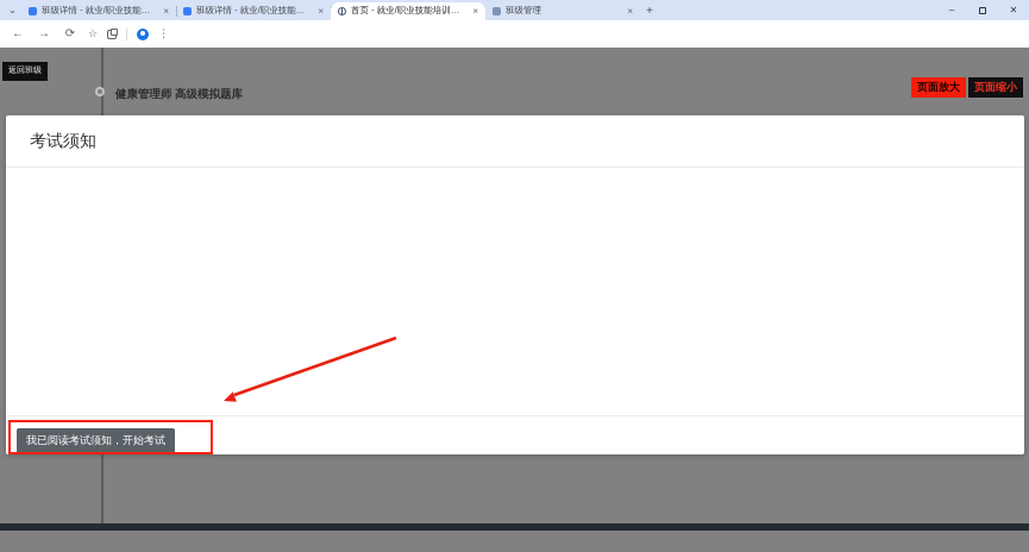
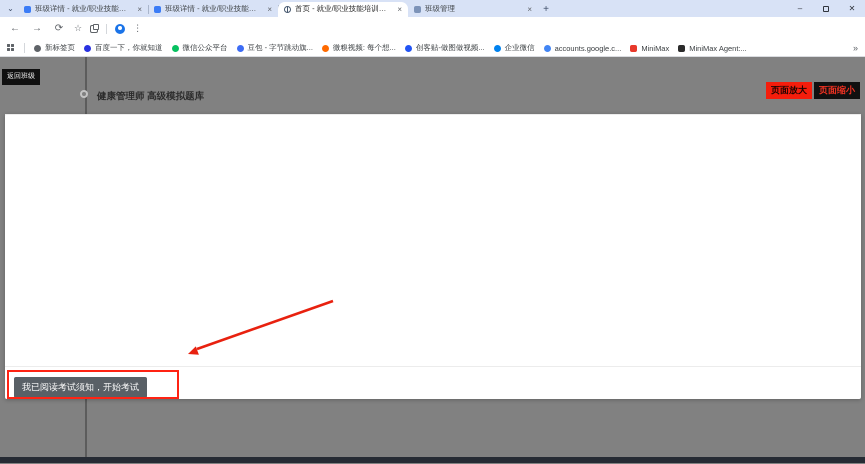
  ⌄
  班级详情 - 就业/职业技能培训
  ×
  班级详情 - 就业/职业技能培训
  ×
  首页 - 就业/职业技能培训课程
  ×
  班级管理
  ×
  +
  –
  ✕
  ←
  →
  ⟳
  ☆
  ⋮
+ 新标签页
+ 百度一下，你就知道
+ 微信公众平台
+ 豆包 - 字节跳动旗...
+ 微糗视频: 每个想...
+ 创客贴-做图做视频...
+ 企业微信
+ accounts.google.c...
+ MiniMax
+ MiniMax Agent:...
+ »
  健康管理师 高级模拟题库
  页面放大
  页面缩小
- 考试须知
  我已阅读考试须知，开始考试
